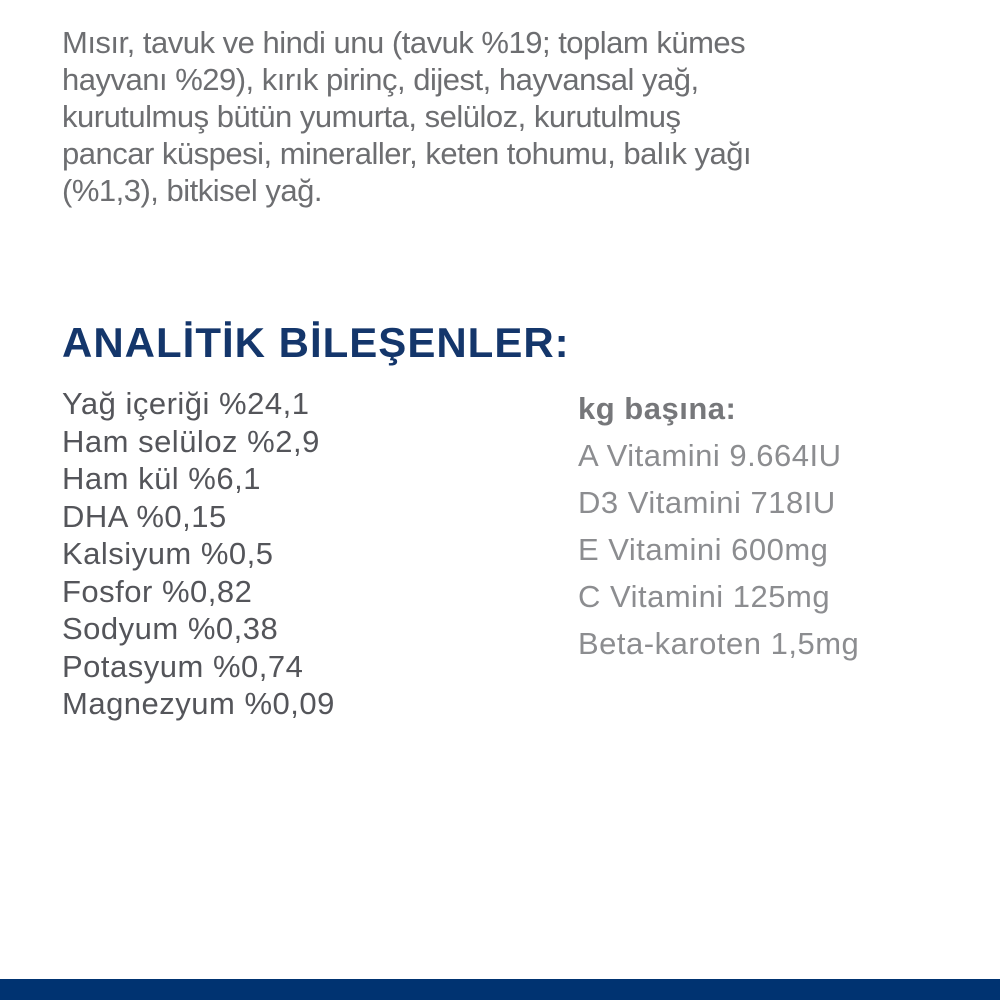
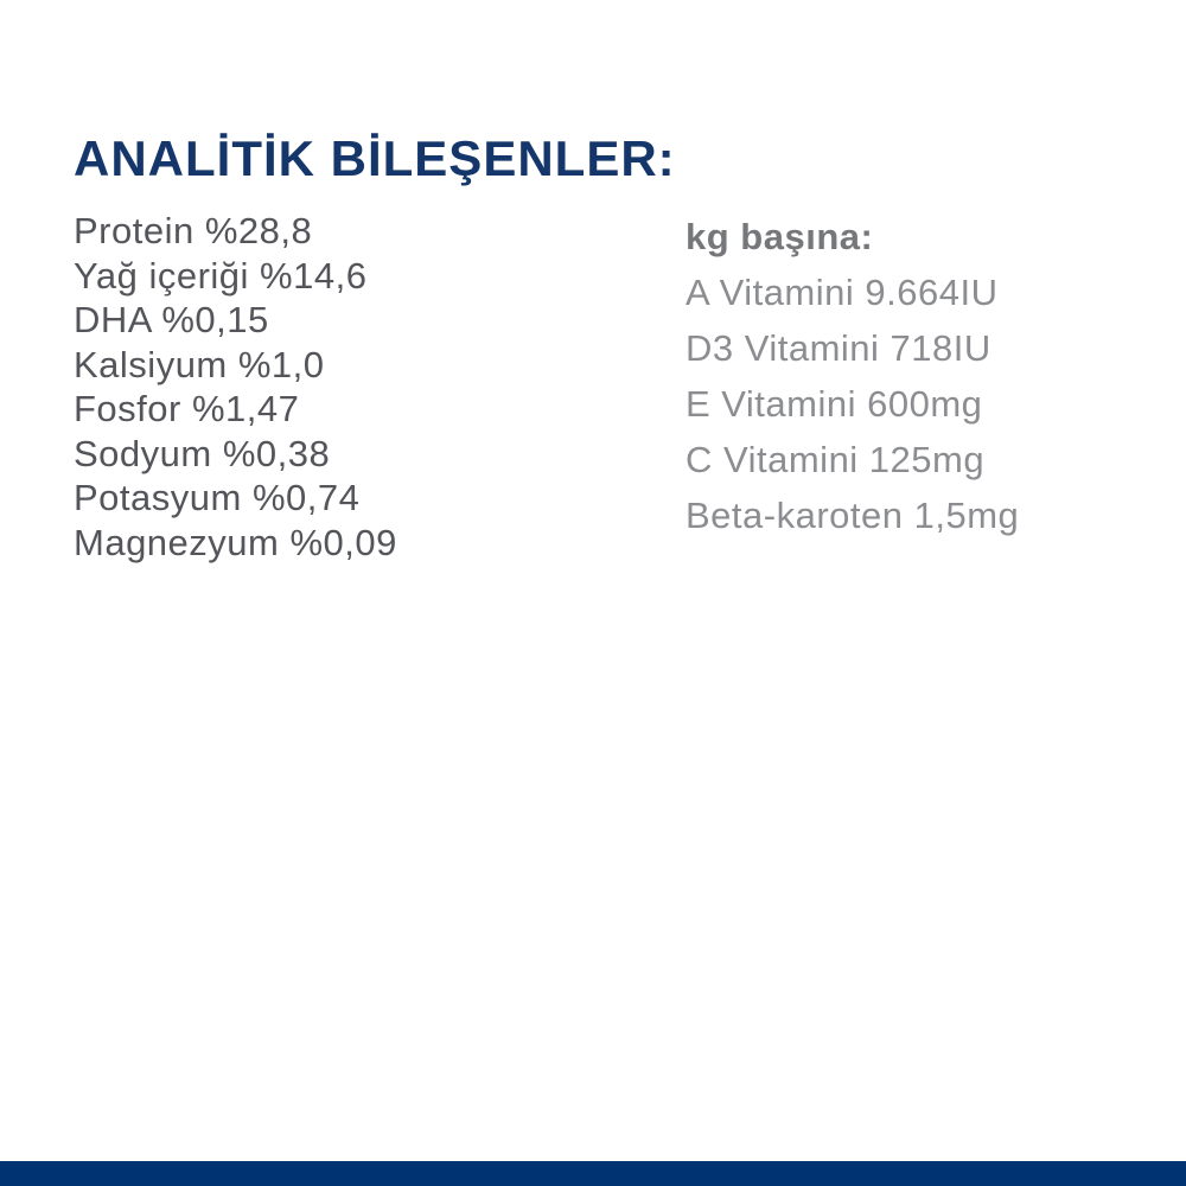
- Mısır, tavuk ve hindi unu (tavuk %19; toplam kümes
- hayvanı %29), kırık pirinç, dijest, hayvansal yağ,
- kurutulmuş bütün yumurta, selüloz, kurutulmuş
- pancar küspesi, mineraller, keten tohumu, balık yağı
- (%1,3), bitkisel yağ.
  ANALİTİK BİLEŞENLER:
+ Protein %28,8
- Yağ içeriği %24,1
+ Yağ içeriği %14,6
- Ham selüloz %2,9
- Ham kül %6,1
  DHA %0,15
- Kalsiyum %0,5
+ Kalsiyum %1,0
- Fosfor %0,82
+ Fosfor %1,47
  Sodyum %0,38
  Potasyum %0,74
  Magnezyum %0,09
  kg başına:
  A Vitamini 9.664IU
  D3 Vitamini 718IU
  E Vitamini 600mg
  C Vitamini 125mg
  Beta-karoten 1,5mg
